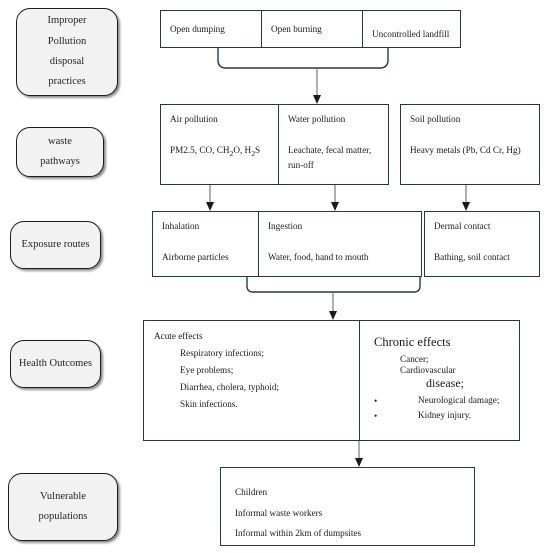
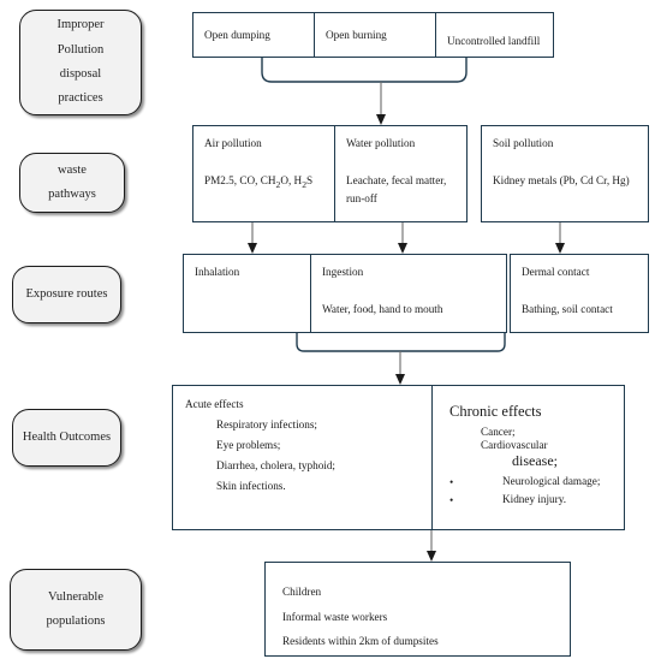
  Improper
  Pollution
  disposal
  practices
  waste
  pathways
  Exposure routes
  Health Outcomes
  Vulnerable populations
  Open dumping
  Open burning
  Uncontrolled landfill
  Air pollution
  PM2.5, CO, CH2O, H2S
  Water pollution
  Leachate, fecal matter, run-off
  Soil pollution
- Heavy metals (Pb, Cd Cr, Hg)
+ Kidney metals (Pb, Cd Cr, Hg)
  Inhalation
- Airborne particles
  Ingestion
  Water, food, hand to mouth
  Dermal contact
  Bathing, soil contact
  Acute effects
  Respiratory infections;
  Eye problems;
  Diarrhea, cholera, typhoid;
  Skin infections.
  Chronic effects
  Cancer;
  Cardiovascular
  disease;
  •
  Neurological damage;
  •
  Kidney injury.
  Children
  Informal waste workers
- Informal within 2km of dumpsites
+ Residents within 2km of dumpsites
